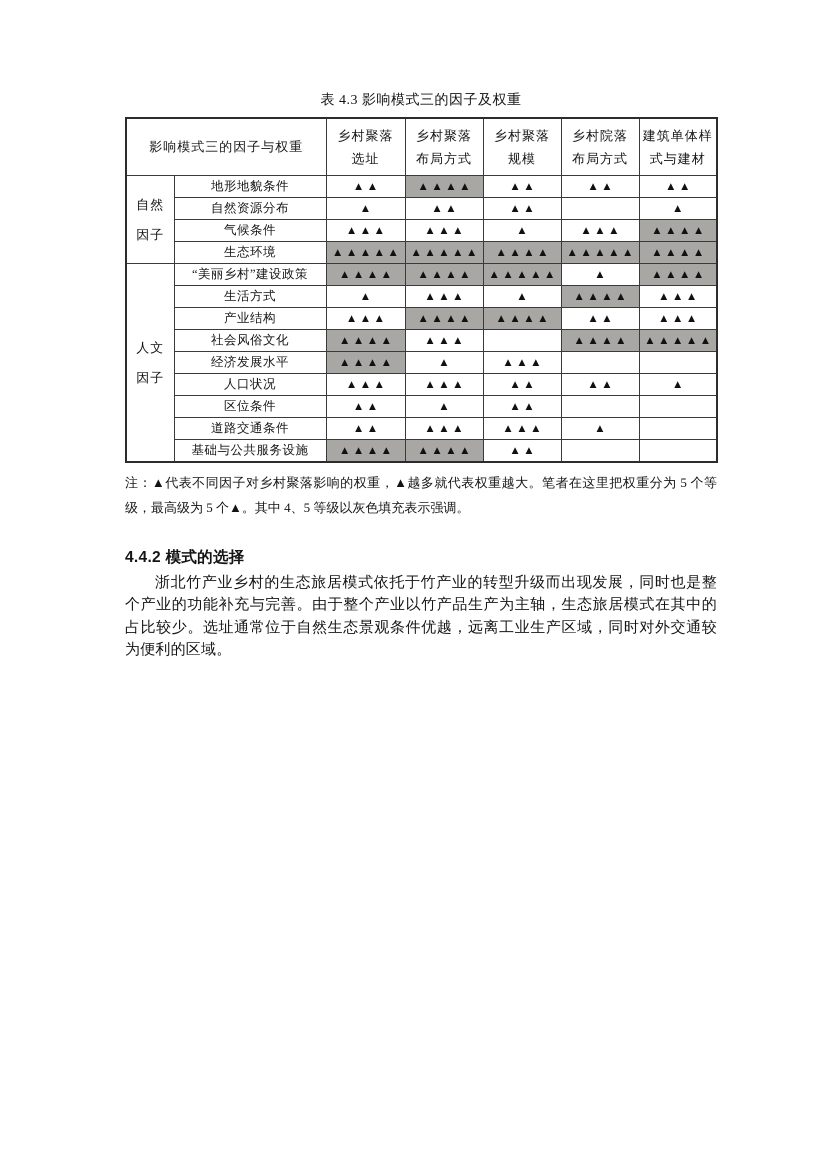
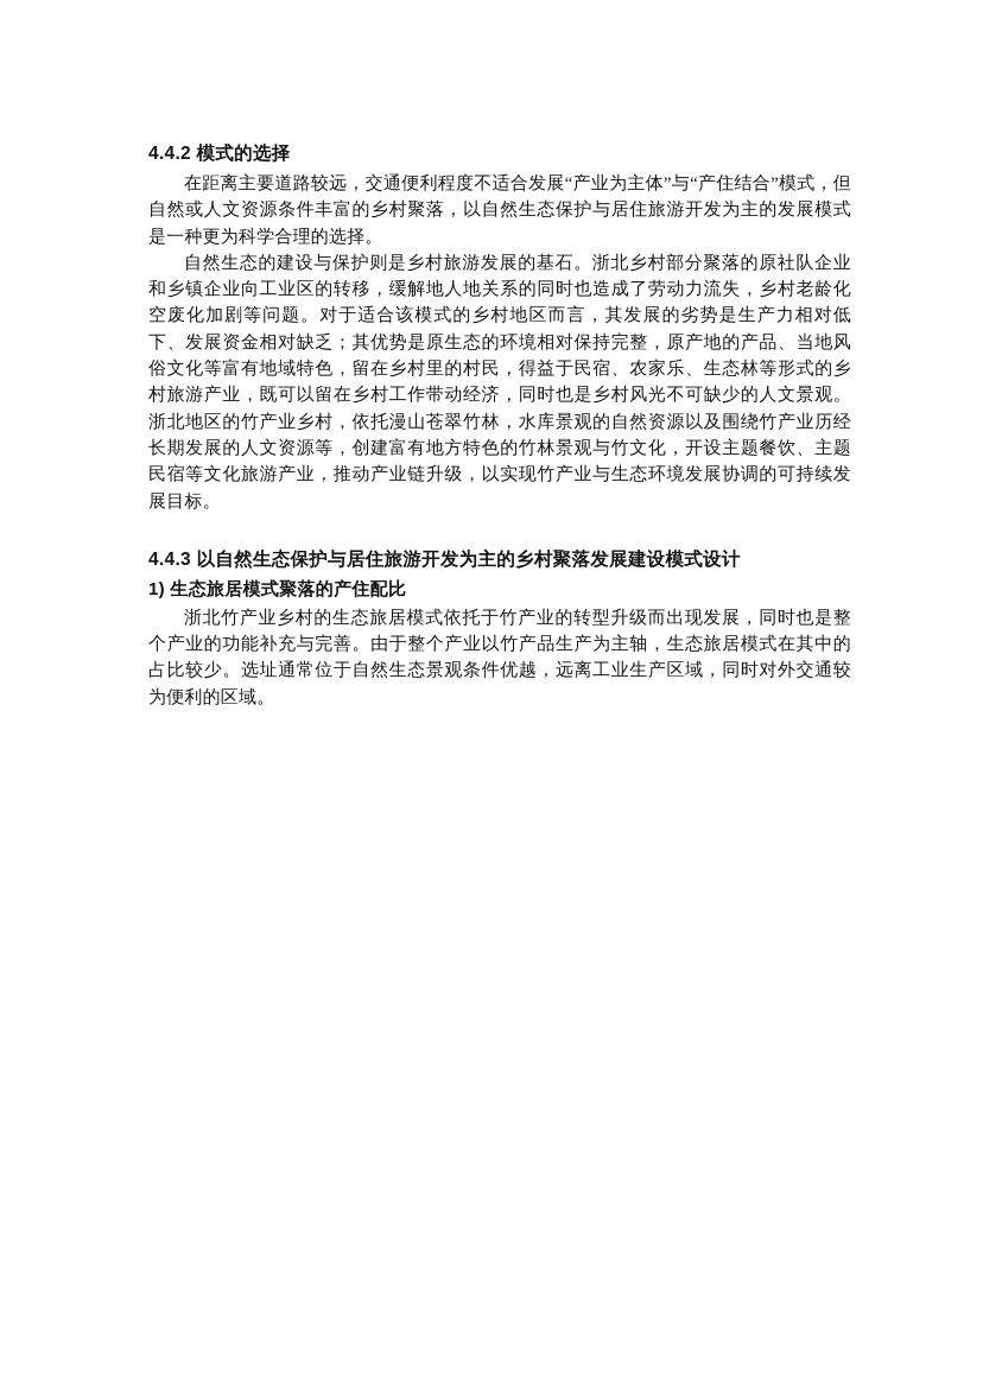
- 表 4.3 影响模式三的因子及权重
- 影响模式三的因子与权重	乡村聚落 选址	乡村聚落 布局方式	乡村聚落 规模	乡村院落 布局方式	建筑单体样 式与建材
- 自然 因子	地形地貌条件	▲▲	▲▲▲▲	▲▲	▲▲	▲▲
- 自然资源分布	▲	▲▲	▲▲		▲
- 气候条件	▲▲▲	▲▲▲	▲	▲▲▲	▲▲▲▲
- 生态环境	▲▲▲▲▲	▲▲▲▲▲	▲▲▲▲	▲▲▲▲▲	▲▲▲▲
- 人文 因子	“美丽乡村”建设政策	▲▲▲▲	▲▲▲▲	▲▲▲▲▲	▲	▲▲▲▲
- 生活方式	▲	▲▲▲	▲	▲▲▲▲	▲▲▲
- 产业结构	▲▲▲	▲▲▲▲	▲▲▲▲	▲▲	▲▲▲
- 社会风俗文化	▲▲▲▲	▲▲▲		▲▲▲▲	▲▲▲▲▲
- 经济发展水平	▲▲▲▲	▲	▲▲▲
- 人口状况	▲▲▲	▲▲▲	▲▲	▲▲	▲
- 区位条件	▲▲	▲	▲▲
- 道路交通条件	▲▲	▲▲▲	▲▲▲	▲
- 基础与公共服务设施	▲▲▲▲	▲▲▲▲	▲▲
- 注：▲代表不同因子对乡村聚落影响的权重，▲越多就代表权重越大。笔者在这里把权重分为 5 个等级，最高级为 5 个▲。其中 4、5 等级以灰色填充表示强调。
  4.4.2 模式的选择
+ 在距离主要道路较远，交通便利程度不适合发展“产业为主体”与“产住结合”模式，但自然或人文资源条件丰富的乡村聚落，以自然生态保护与居住旅游开发为主的发展模式是一种更为科学合理的选择。
+ 自然生态的建设与保护则是乡村旅游发展的基石。浙北乡村部分聚落的原社队企业和乡镇企业向工业区的转移，缓解地人地关系的同时也造成了劳动力流失，乡村老龄化空废化加剧等问题。对于适合该模式的乡村地区而言，其发展的劣势是生产力相对低下、发展资金相对缺乏；其优势是原生态的环境相对保持完整，原产地的产品、当地风俗文化等富有地域特色，留在乡村里的村民，得益于民宿、农家乐、生态林等形式的乡村旅游产业，既可以留在乡村工作带动经济，同时也是乡村风光不可缺少的人文景观。浙北地区的竹产业乡村，依托漫山苍翠竹林，水库景观的自然资源以及围绕竹产业历经长期发展的人文资源等，创建富有地方特色的竹林景观与竹文化，开设主题餐饮、主题民宿等文化旅游产业，推动产业链升级，以实现竹产业与生态环境发展协调的可持续发展目标。
+ 4.4.3 以自然生态保护与居住旅游开发为主的乡村聚落发展建设模式设计
+ 1) 生态旅居模式聚落的产住配比
  浙北竹产业乡村的生态旅居模式依托于竹产业的转型升级而出现发展，同时也是整个产业的功能补充与完善。由于整个产业以竹产品生产为主轴，生态旅居模式在其中的占比较少。选址通常位于自然生态景观条件优越，远离工业生产区域，同时对外交通较为便利的区域。
